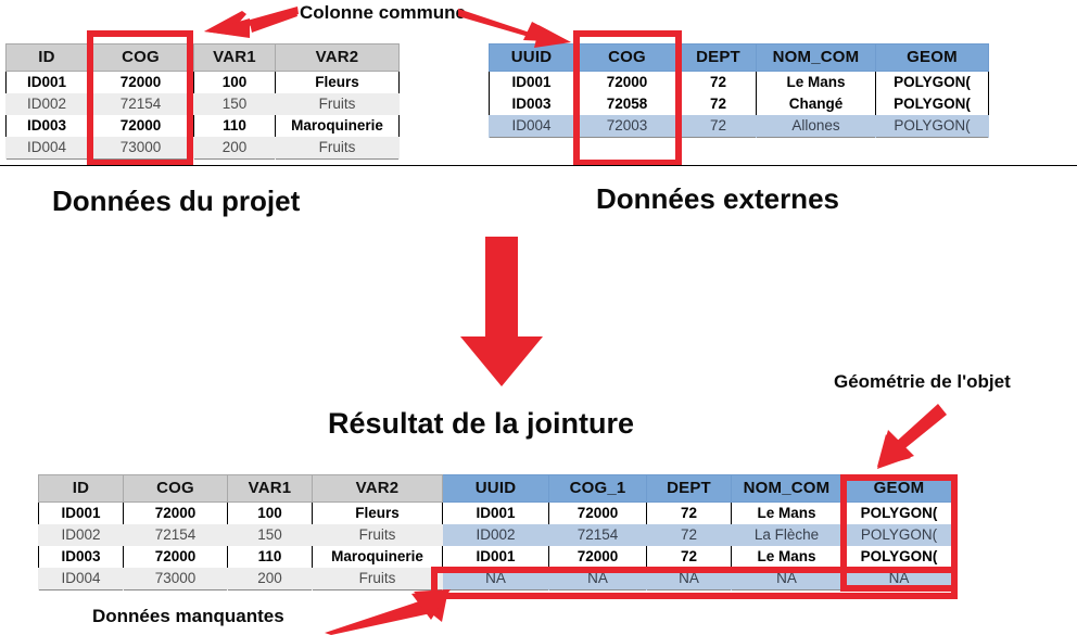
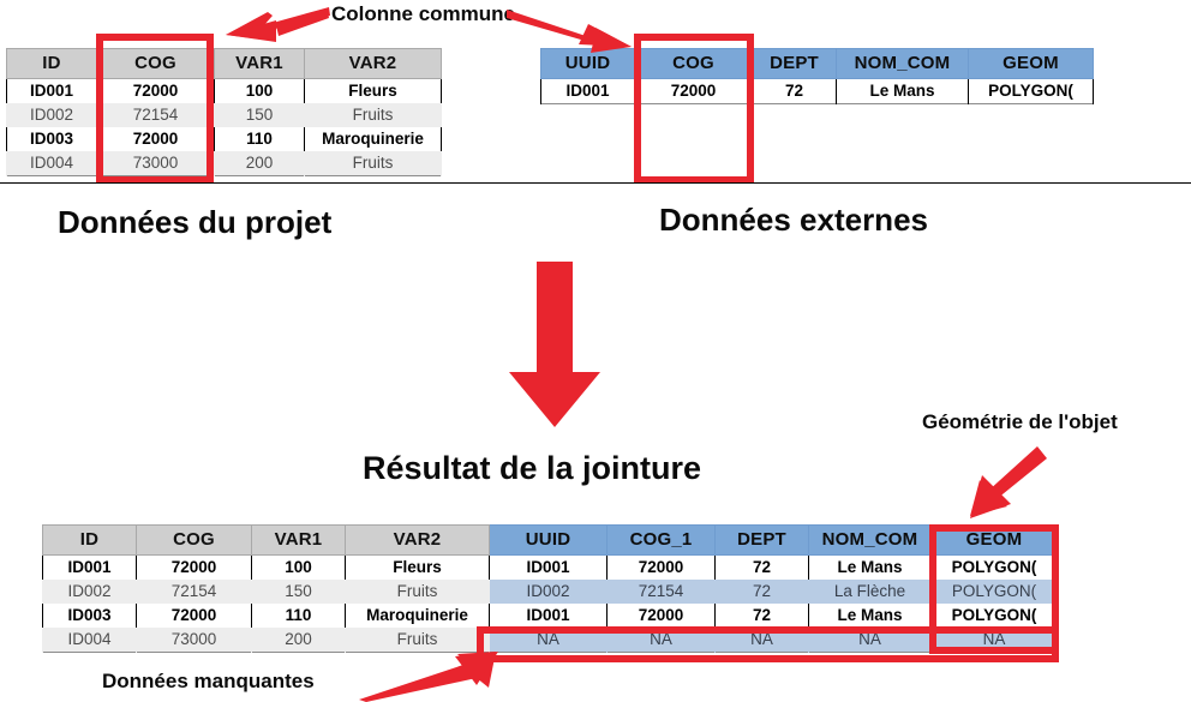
  ID	COG	VAR1	VAR2
  ID001	72000	100	Fleurs
  ID002	72154	150	Fruits
  ID003	72000	110	Maroquinerie
  ID004	73000	200	Fruits
  UUID	COG	DEPT	NOM_COM	GEOM
  ID001	72000	72	Le Mans	POLYGON(
- ID003	72058	72	Changé	POLYGON(
- ID004	72003	72	Allones	POLYGON(
  Colonne commun
  Données du projet
  Données externes
  Résultat de la jointure
  Géométrie de l'objet
  ID	COG	VAR1	VAR2	UUID	COG_1	DEPT	NOM_COM	GEOM
  ID001	72000	100	Fleurs	ID001	72000	72	Le Mans	POLYGON(
  ID002	72154	150	Fruits	ID002	72154	72	La Flèche	POLYGON(
  ID003	72000	110	Maroquinerie	ID001	72000	72	Le Mans	POLYGON(
  ID004	73000	200	Fruits	NA	NA	NA	NA	NA
  Données manquantes
